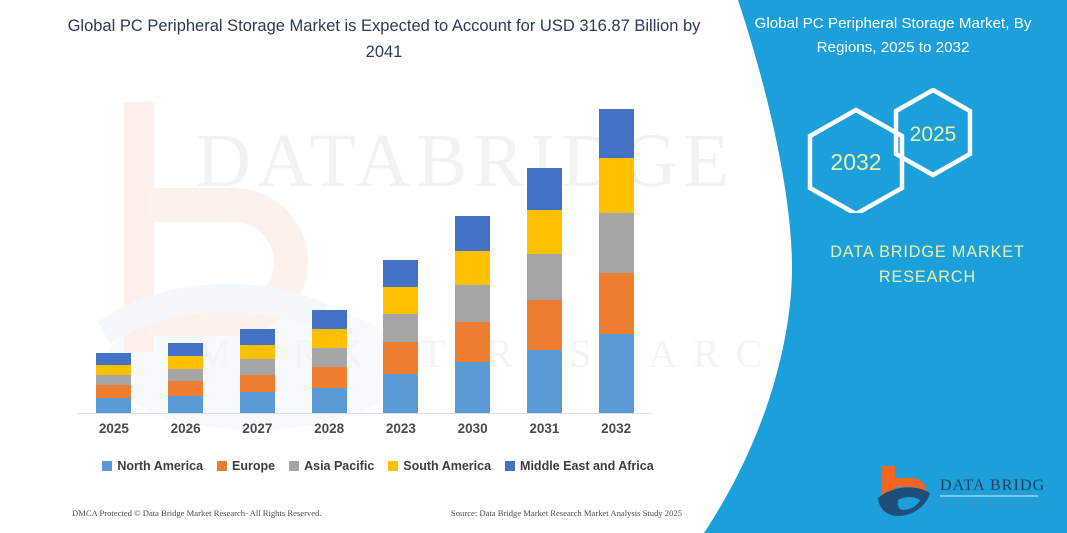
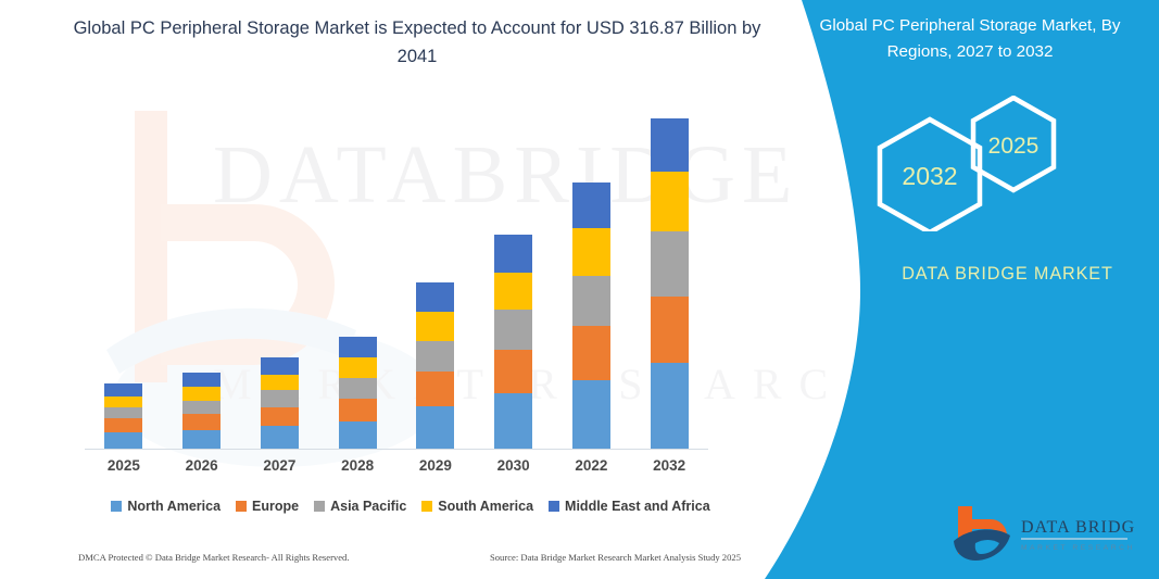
  DATABRIDGE
  Global PC Peripheral Storage Market is Expected to Account for USD 316.87 Billion by 2041
  2025
  2026
  2027
  2028
- 2023
+ 2029
  2030
- 2031
+ 2022
  2032
  North America
  Europe
  Asia Pacific
  South America
  Middle East and Africa
  DMCA Protected © Data Bridge Market Research- All Rights Reserved.
  Source: Data Bridge Market Research Market Analysis Study 2025
- Global PC Peripheral Storage Market, By Regions, 2025 to 2032
+ Global PC Peripheral Storage Market, By Regions, 2027 to 2032
  2032
  2025
  DATA BRIDGE MARKET
- RESEARCH
  DATA BRIDG
